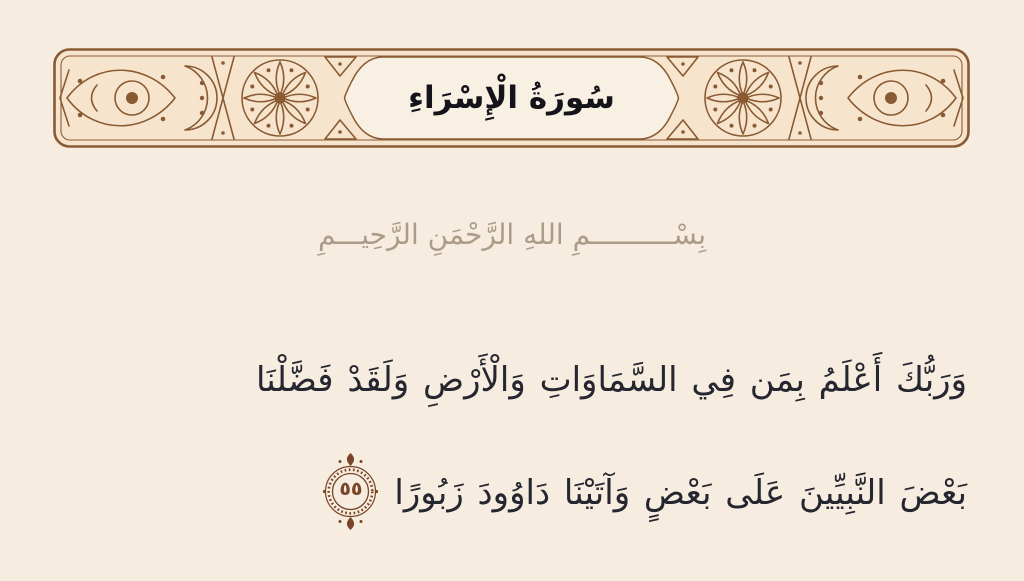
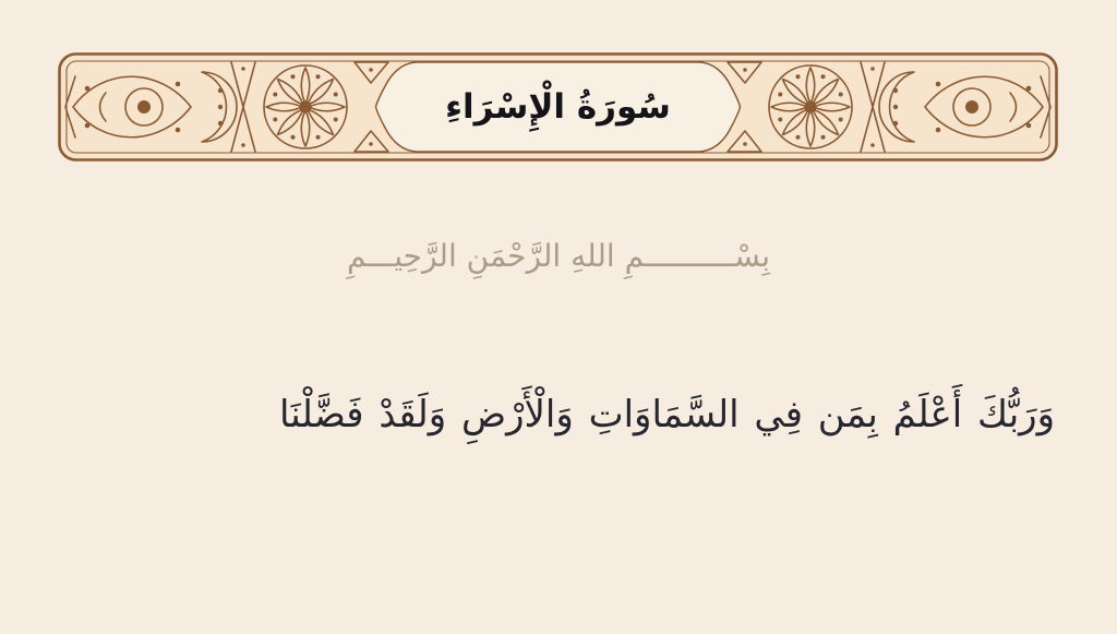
  سُورَةُ الْإِسْرَاءِ
  بِسْــــــــــمِ اللهِ الرَّحْمَنِ الرَّحِيـــمِ
  وَرَبُّكَ أَعْلَمُ بِمَن فِي السَّمَاوَاتِ وَالْأَرْضِ وَلَقَدْ فَضَّلْنَا
- بَعْضَ النَّبِيِّينَ عَلَى بَعْضٍ وَآتَيْنَا دَاوُودَ زَبُورًا
- ٥٥
